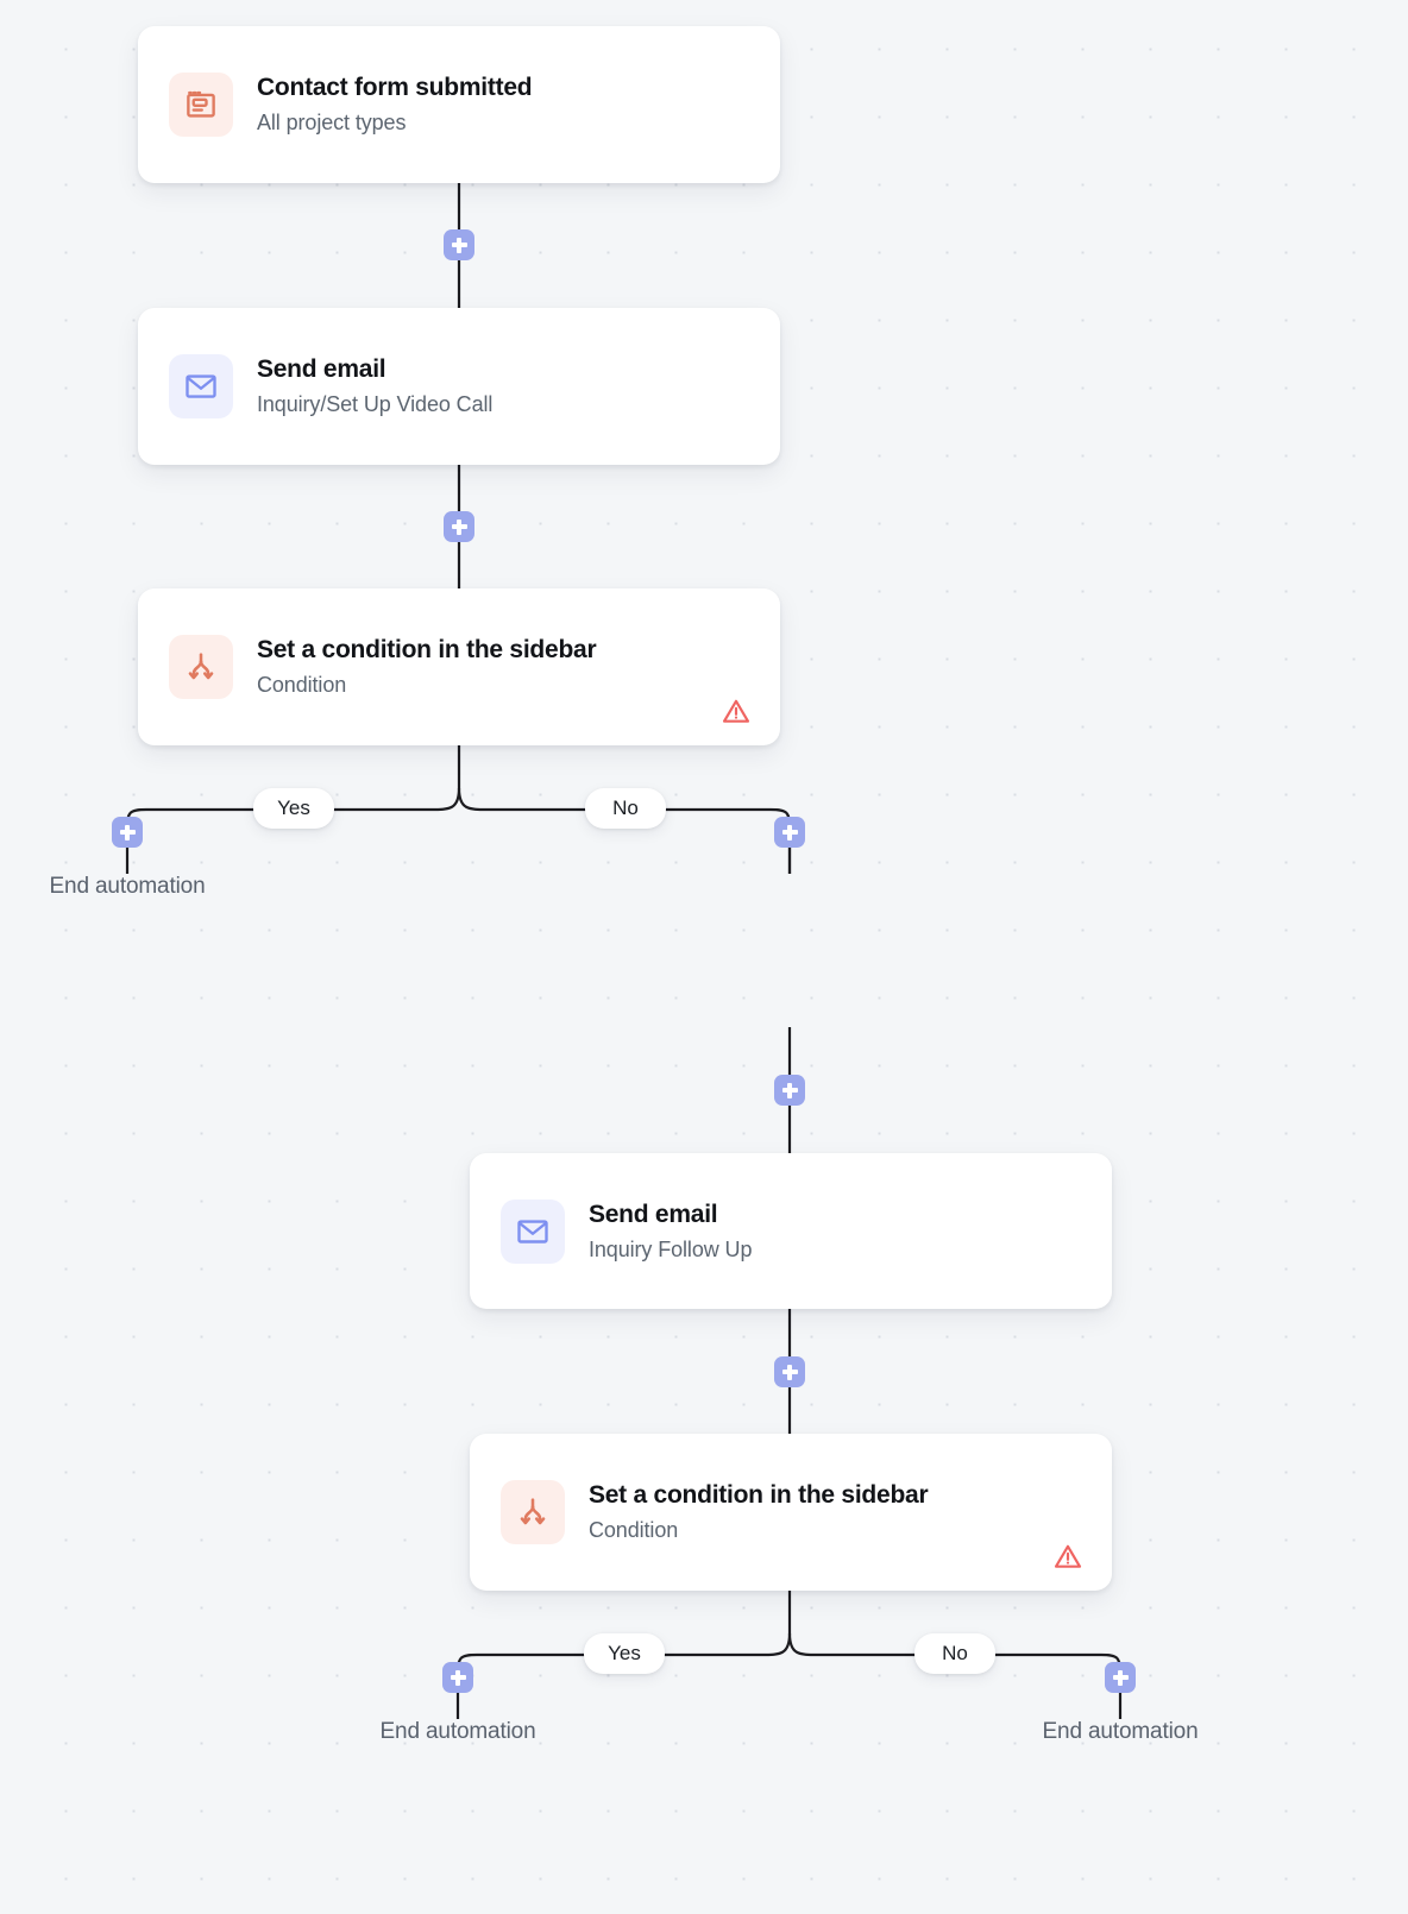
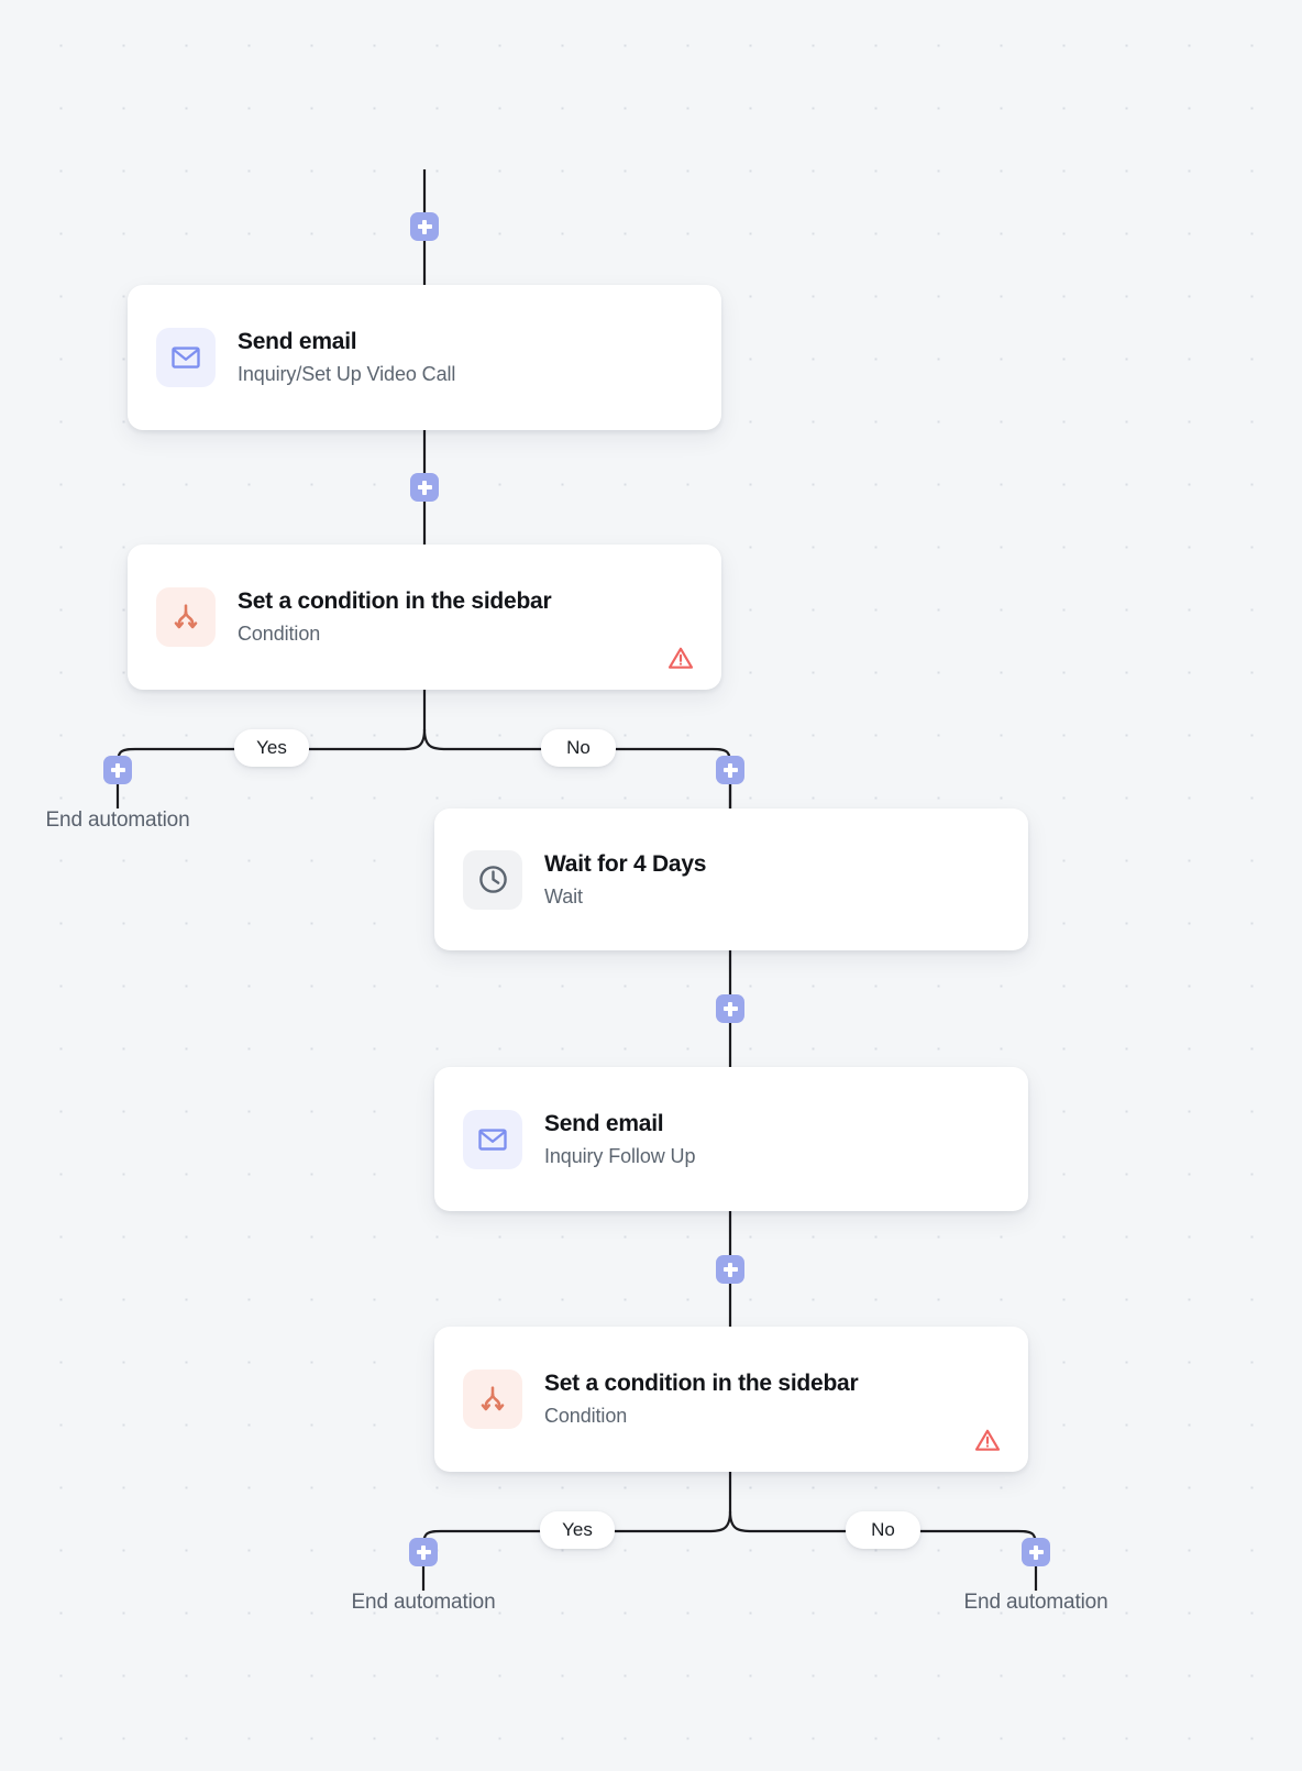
- Contact form submitted
- All project types
  Send email
  Inquiry/Set Up Video Call
  Set a condition in the sidebar
  Condition
+ Wait for 4 Days
+ Wait
  Send email
  Inquiry Follow Up
  Set a condition in the sidebar
  Condition
  Yes
  No
  Yes
  No
  End automation
  End automation
  End automation
